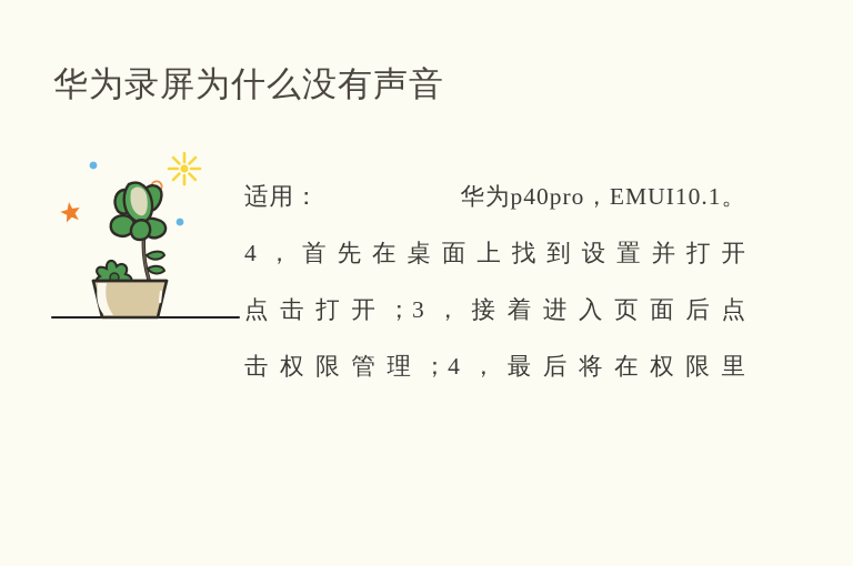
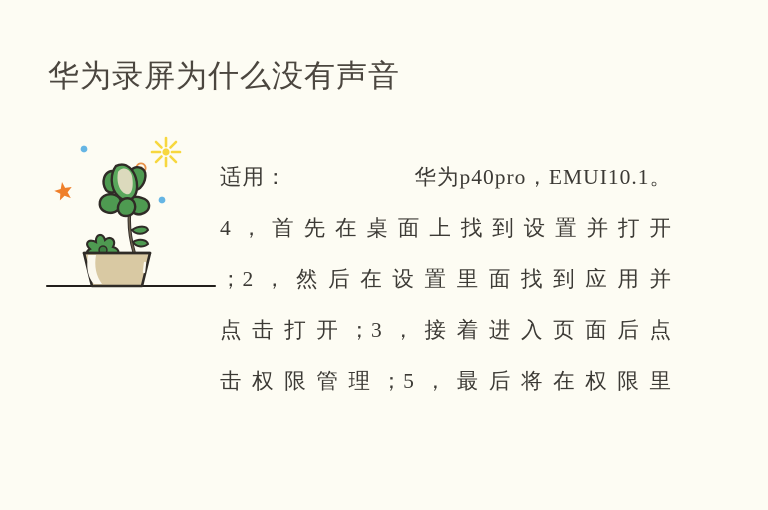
  华为录屏为什么没有声音
  适用：
  华为p40pro，EMUI10.1。
  4，首先在桌面上找到设置并打开
+ ；2，然后在设置里面找到应用并
  点击打开；3，接着进入页面后点
- 击权限管理；4，最后将在权限里
+ 击权限管理；5，最后将在权限里
